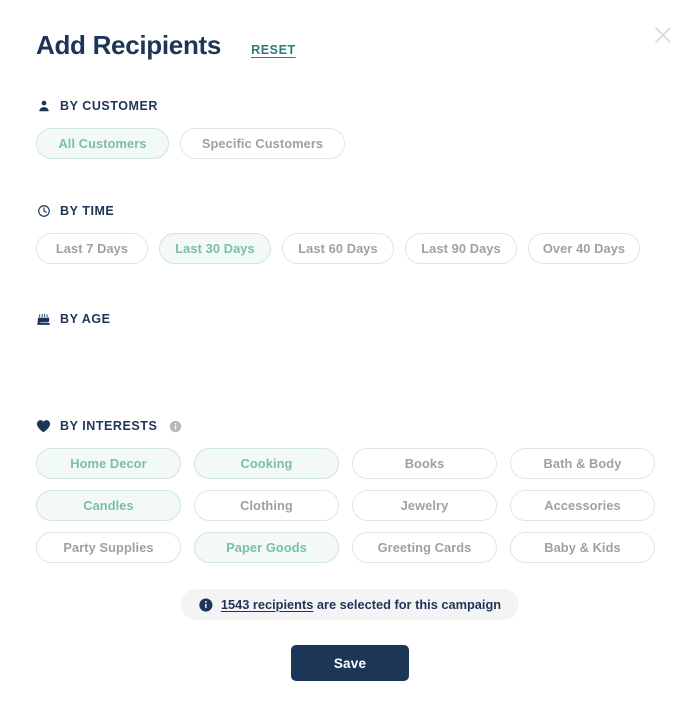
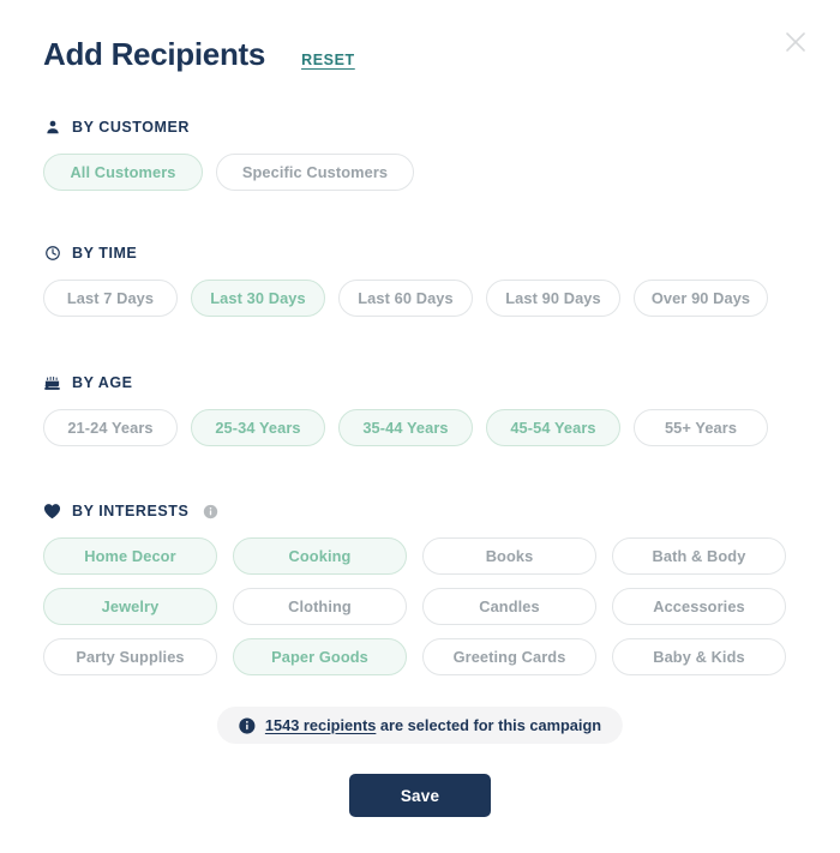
  Add Recipients
  RESET
  BY CUSTOMER
  All Customers
  Specific Customers
  BY TIME
  Last 7 Days
  Last 30 Days
  Last 60 Days
  Last 90 Days
- Over 40 Days
+ Over 90 Days
  BY AGE
+ 21-24 Years
+ 25-34 Years
+ 35-44 Years
+ 45-54 Years
+ 55+ Years
  BY INTERESTS
  Home Decor
  Cooking
  Books
  Bath & Body
- Candles
+ Jewelry
  Clothing
- Jewelry
+ Candles
  Accessories
  Party Supplies
  Paper Goods
  Greeting Cards
  Baby & Kids
  1543 recipients are selected for this campaign
  Save
